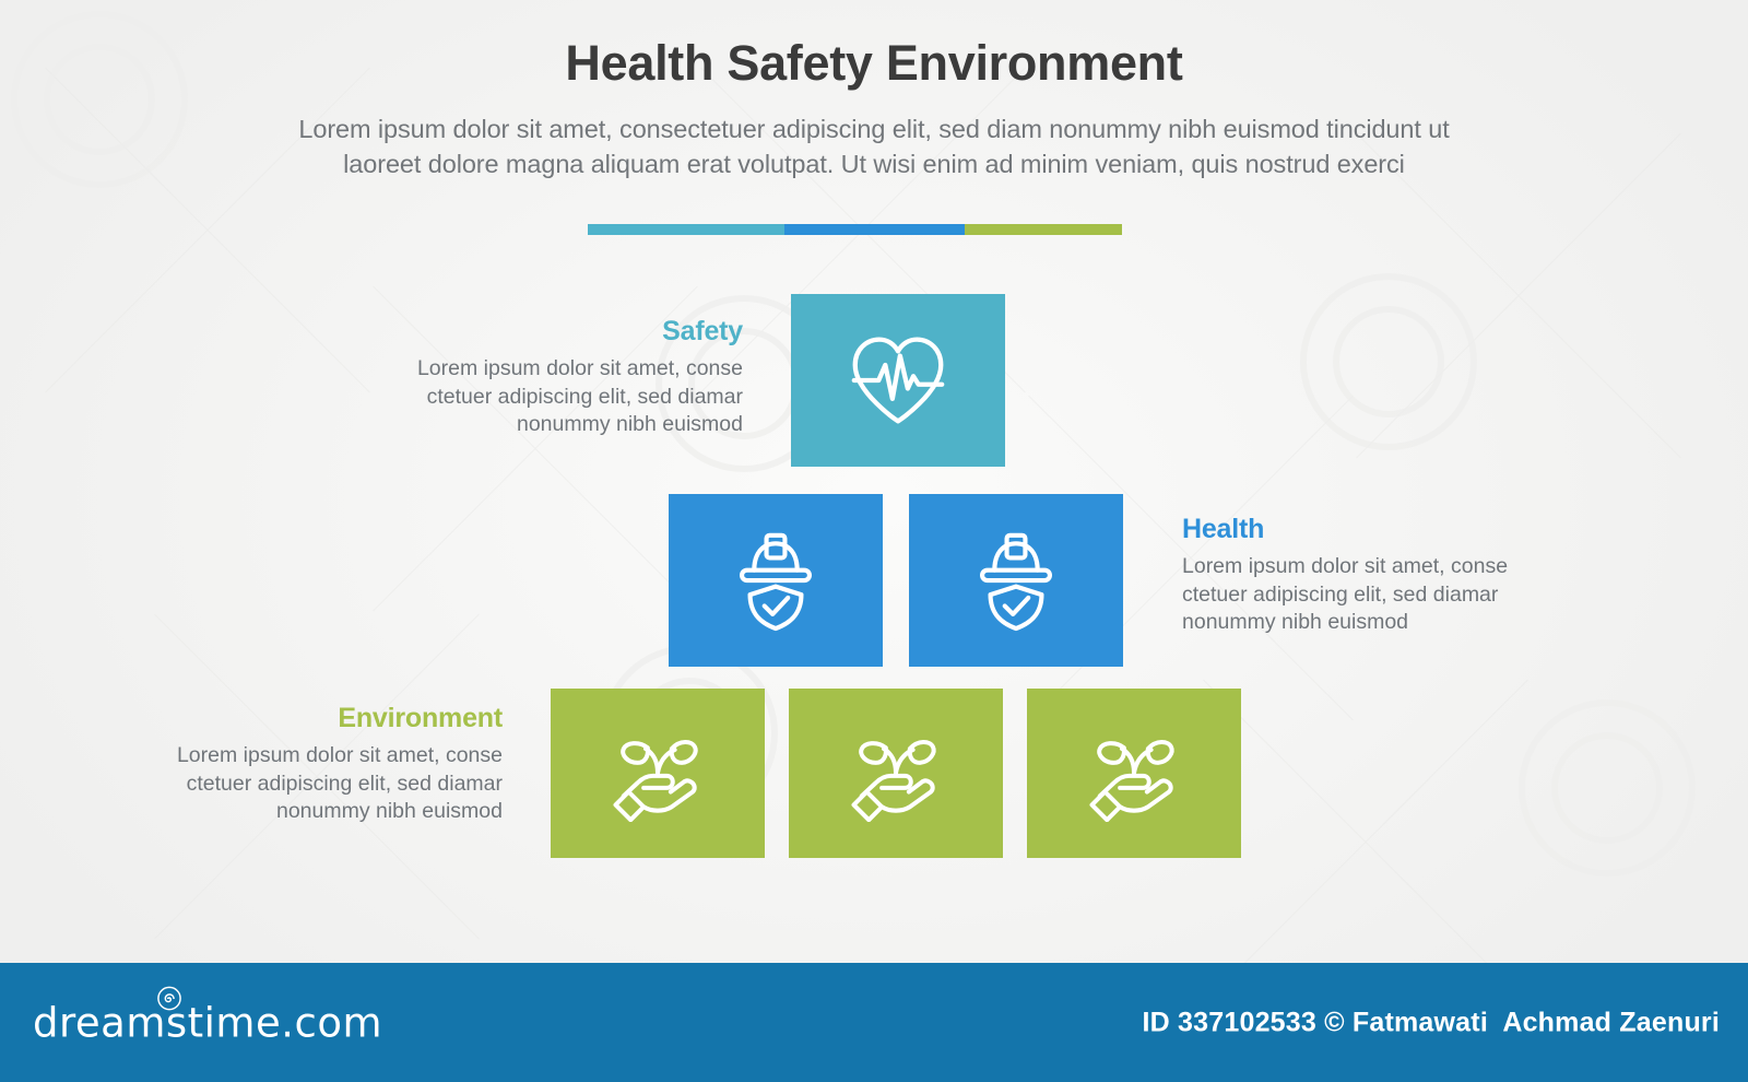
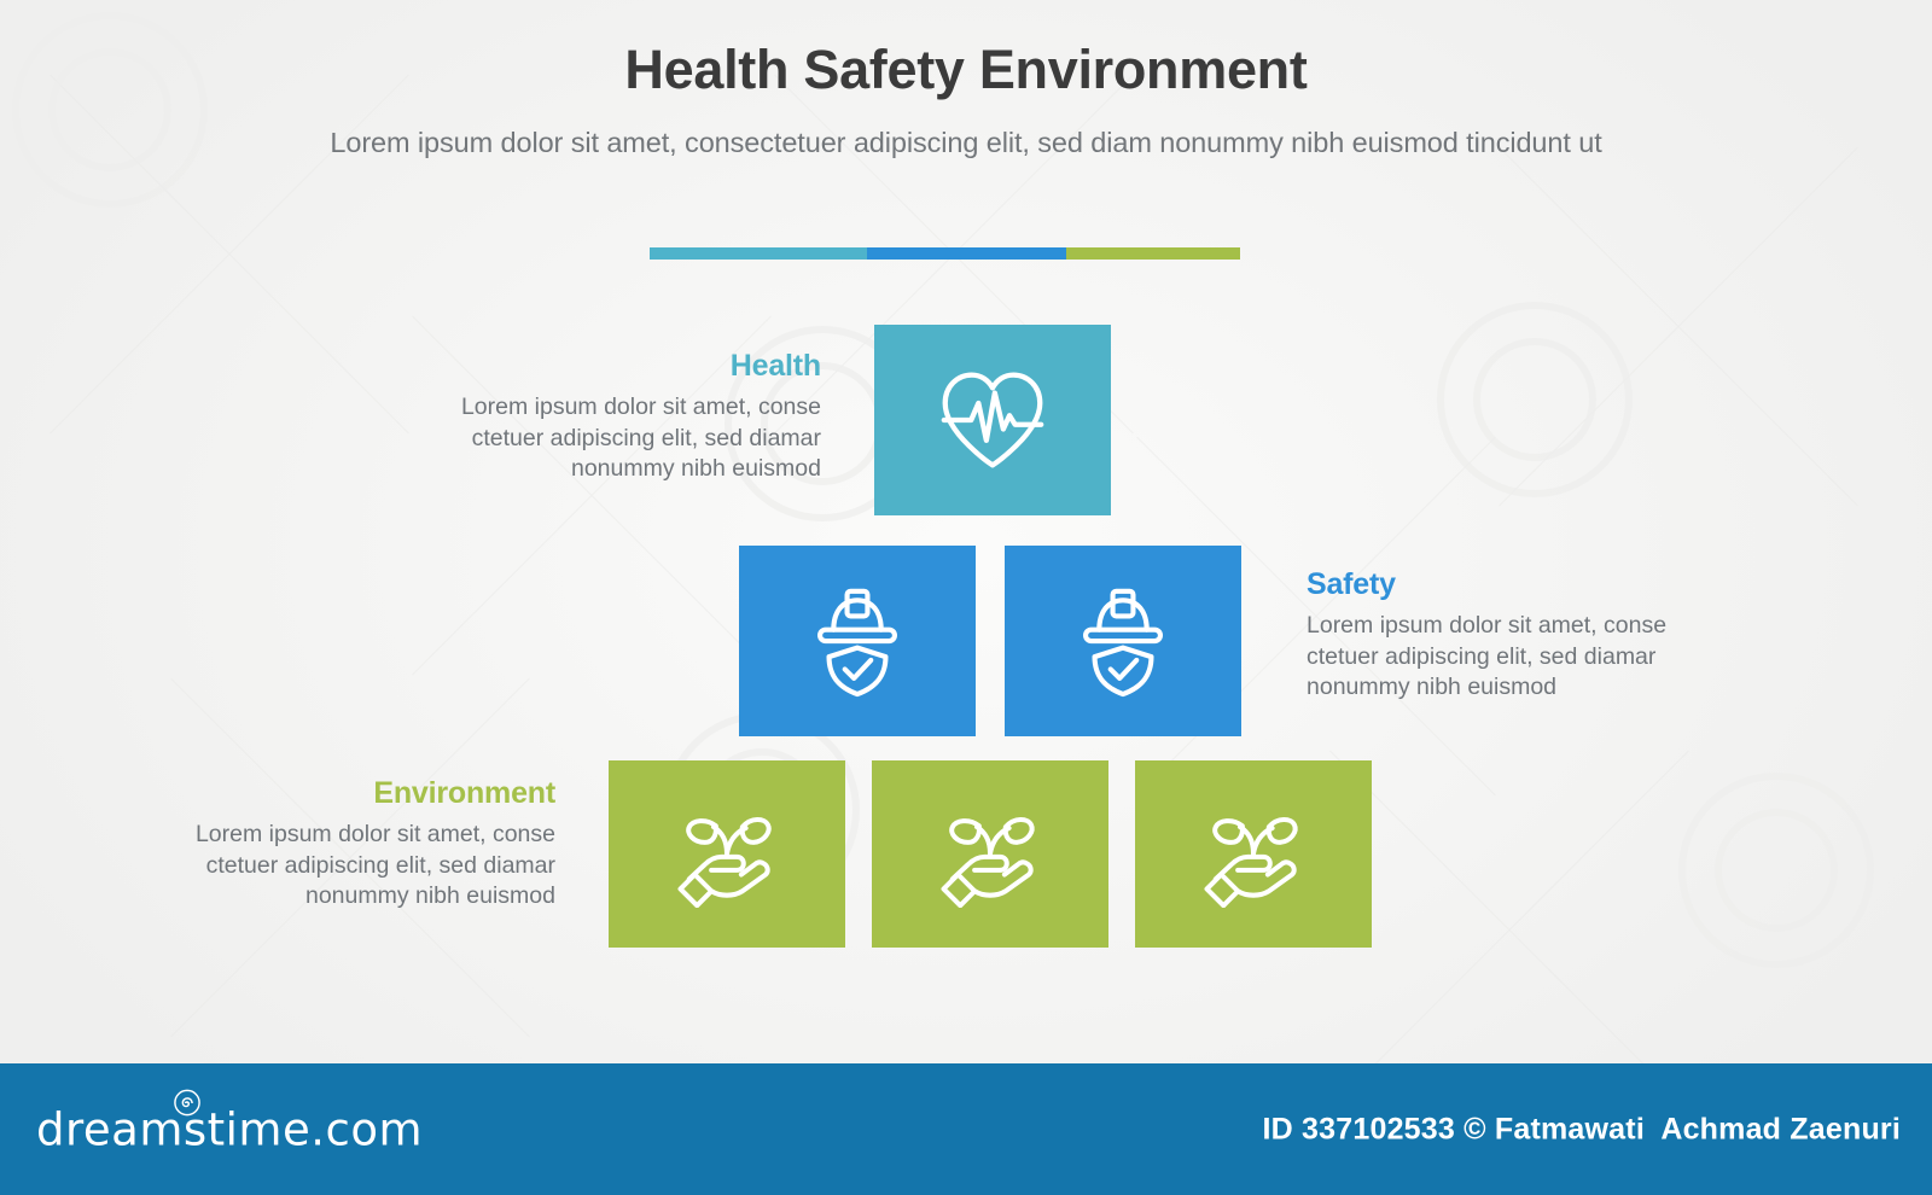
  Health Safety Environment
  Lorem ipsum dolor sit amet, consectetuer adipiscing elit, sed diam nonummy nibh euismod tincidunt ut
- laoreet dolore magna aliquam erat volutpat. Ut wisi enim ad minim veniam, quis nostrud exerci
- Safety
+ Health
  Lorem ipsum dolor sit amet, conse ctetuer adipiscing elit, sed diamar nonummy nibh euismod
- Health
+ Safety
  Lorem ipsum dolor sit amet, conse ctetuer adipiscing elit, sed diamar nonummy nibh euismod
  Environment
  Lorem ipsum dolor sit amet, conse ctetuer adipiscing elit, sed diamar nonummy nibh euismod
  dreamstime.com
  ID 337102533 © Fatmawati Achmad Zaenuri
